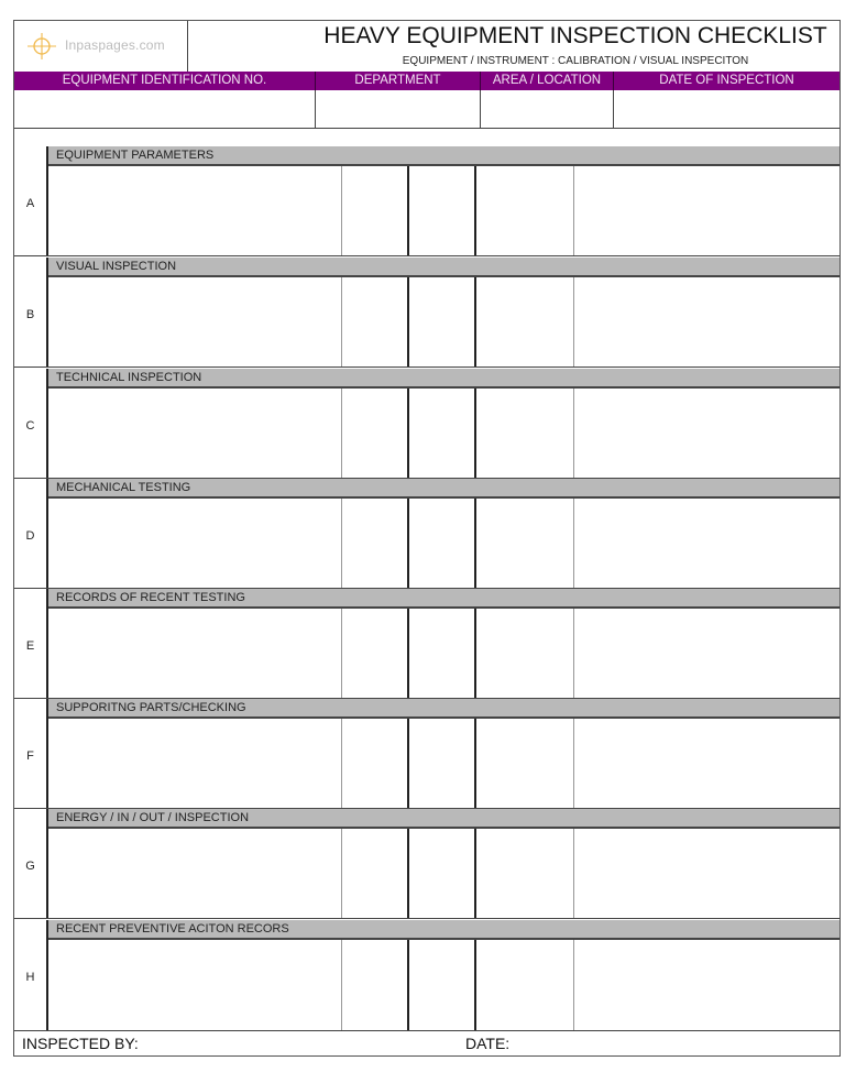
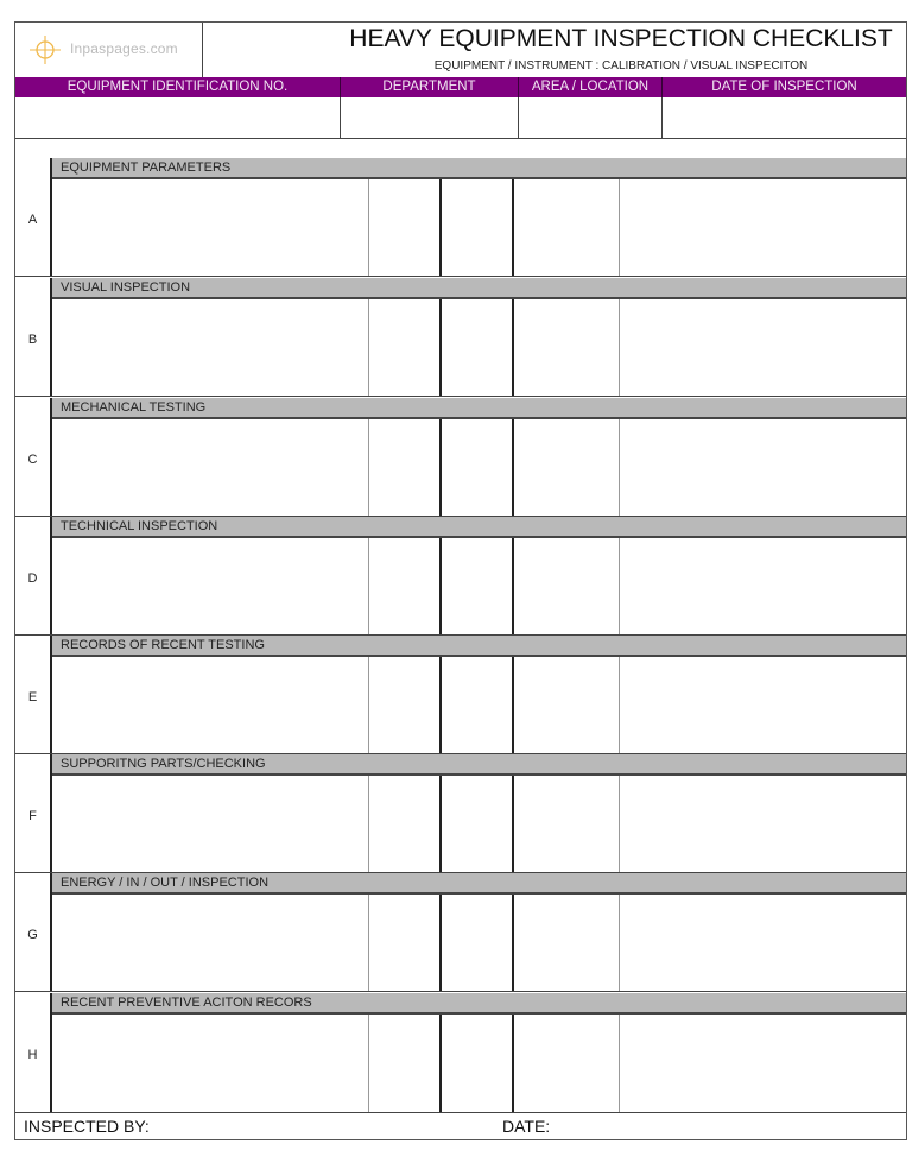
  Inpaspages.com
  HEAVY EQUIPMENT INSPECTION CHECKLIST
  EQUIPMENT / INSTRUMENT : CALIBRATION / VISUAL INSPECITON
  EQUIPMENT IDENTIFICATION NO.
  DEPARTMENT
  AREA / LOCATION
  DATE OF INSPECTION
  A
  EQUIPMENT PARAMETERS
  B
  VISUAL INSPECTION
  C
- TECHNICAL INSPECTION
+ MECHANICAL TESTING
  D
- MECHANICAL TESTING
+ TECHNICAL INSPECTION
  E
  RECORDS OF RECENT TESTING
  F
  SUPPORITNG PARTS/CHECKING
  G
  ENERGY / IN / OUT / INSPECTION
  H
  RECENT PREVENTIVE ACITON RECORS
  INSPECTED BY:
  DATE:
